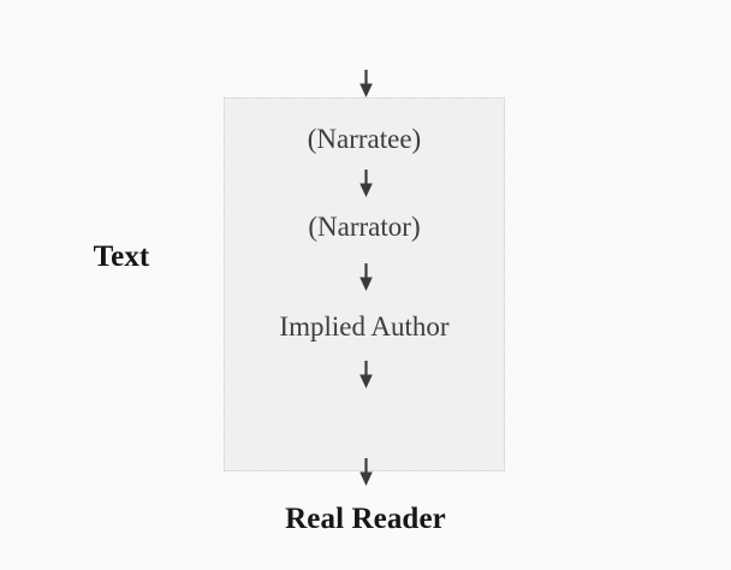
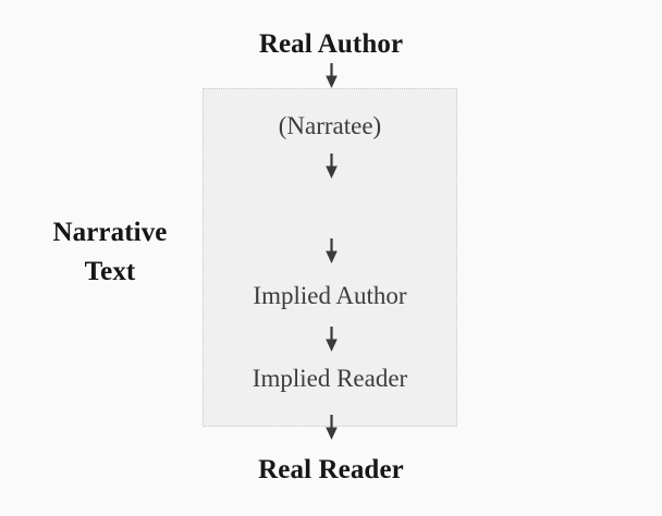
+ Narrative
  Text
+ Real Author
  (Narratee)
- (Narrator)
  Implied Author
+ Implied Reader
  Real Reader
